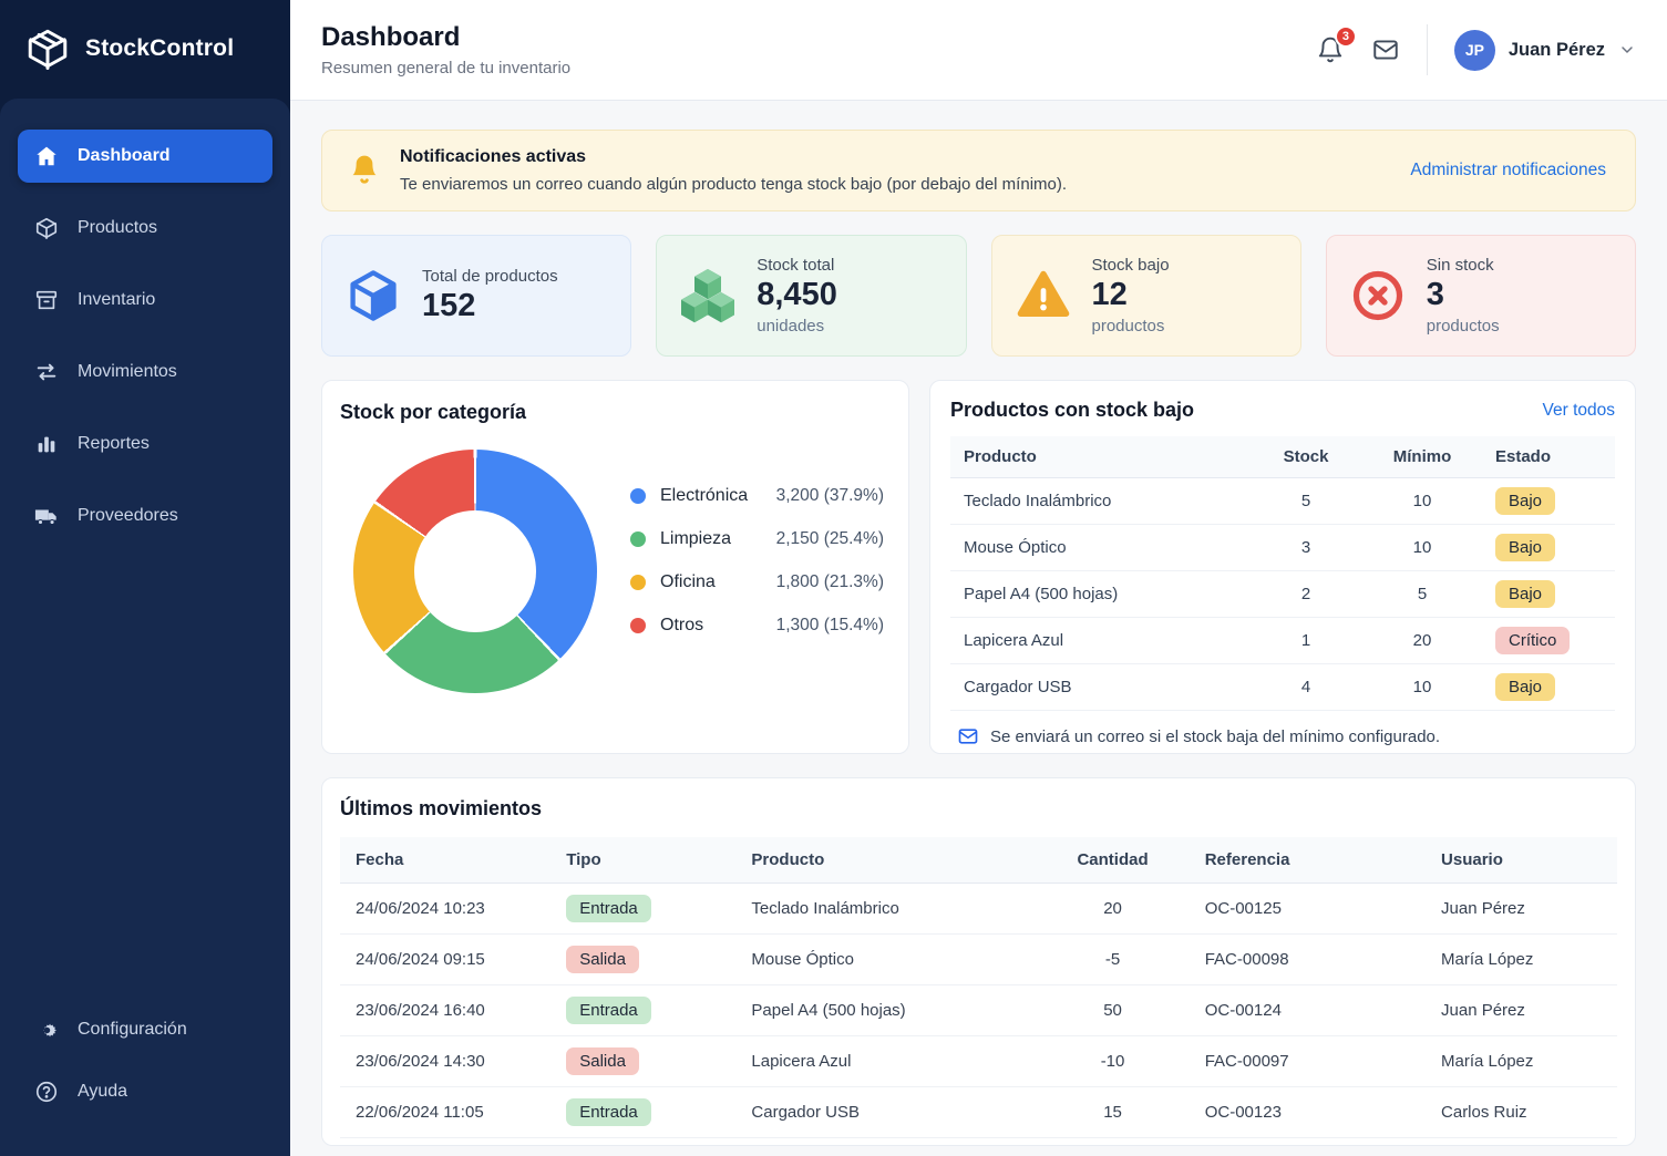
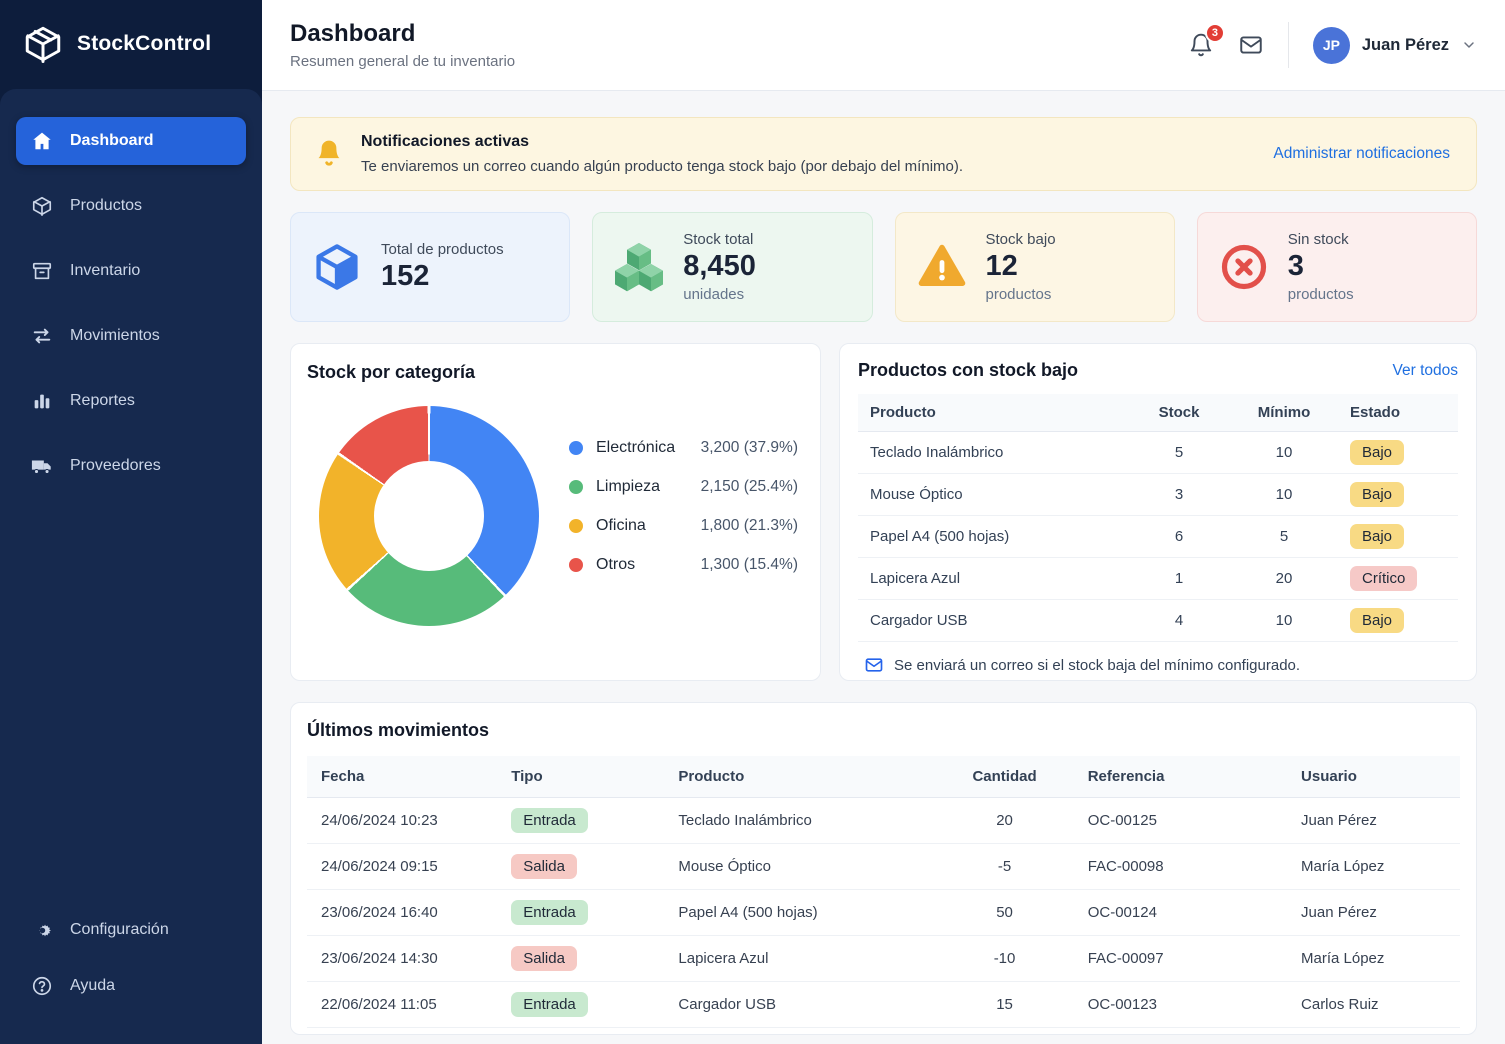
  StockControl
  Dashboard
  Productos
  Inventario
  Movimientos
  Reportes
  Proveedores
  Configuración
  Ayuda
  Dashboard
  Resumen general de tu inventario
  3
  JP
  Juan Pérez
  Notificaciones activas
  Te enviaremos un correo cuando algún producto tenga stock bajo (por debajo del mínimo).
  Administrar notificaciones
  Total de productos
  152
  Stock total
  8,450
  unidades
  Stock bajo
  12
  productos
  Sin stock
  3
  productos
  Stock por categoría
  Electrónica
  3,200 (37.9%)
  Limpieza
  2,150 (25.4%)
  Oficina
  1,800 (21.3%)
  Otros
  1,300 (15.4%)
  Productos con stock bajo
  Ver todos
  Producto	Stock	Mínimo	Estado
  Teclado Inalámbrico	5	10	Bajo
  Mouse Óptico	3	10	Bajo
- Papel A4 (500 hojas)	2	5	Bajo
+ Papel A4 (500 hojas)	6	5	Bajo
  Lapicera Azul	1	20	Crítico
  Cargador USB	4	10	Bajo
  Se enviará un correo si el stock baja del mínimo configurado.
  Últimos movimientos
  Fecha	Tipo	Producto	Cantidad	Referencia	Usuario
  24/06/2024 10:23	Entrada	Teclado Inalámbrico	20	OC-00125	Juan Pérez
  24/06/2024 09:15	Salida	Mouse Óptico	-5	FAC-00098	María López
  23/06/2024 16:40	Entrada	Papel A4 (500 hojas)	50	OC-00124	Juan Pérez
  23/06/2024 14:30	Salida	Lapicera Azul	-10	FAC-00097	María López
  22/06/2024 11:05	Entrada	Cargador USB	15	OC-00123	Carlos Ruiz
